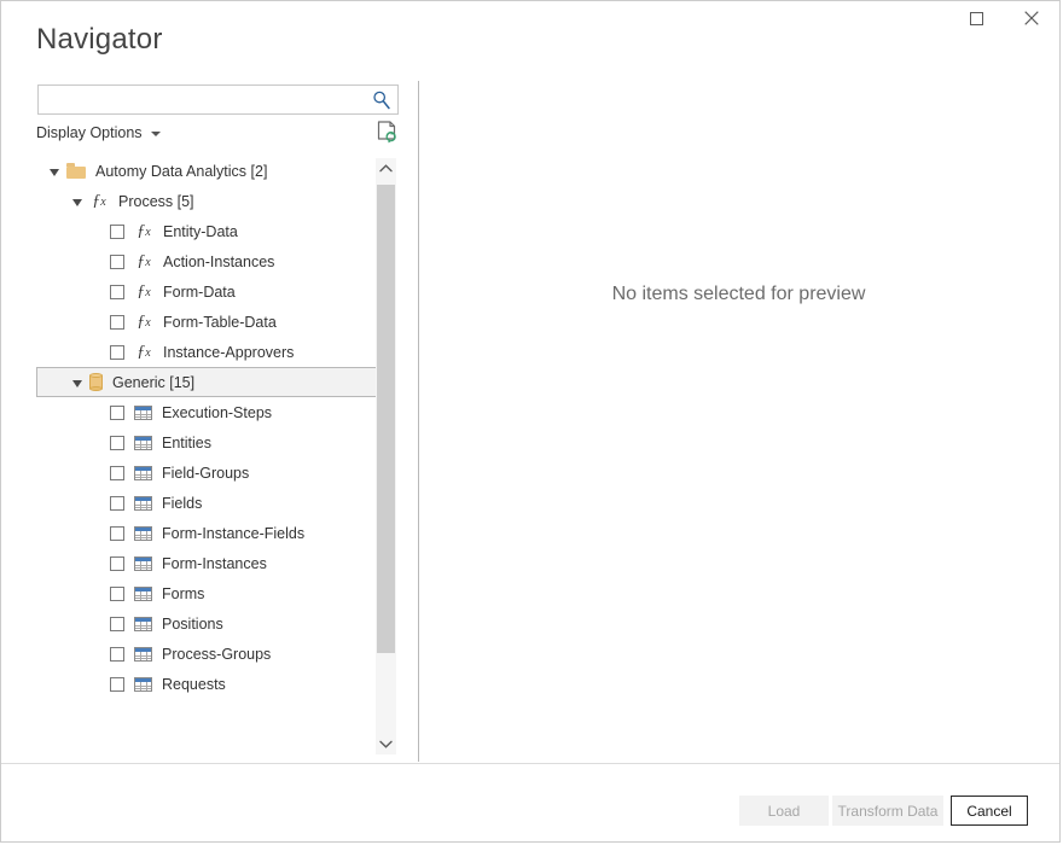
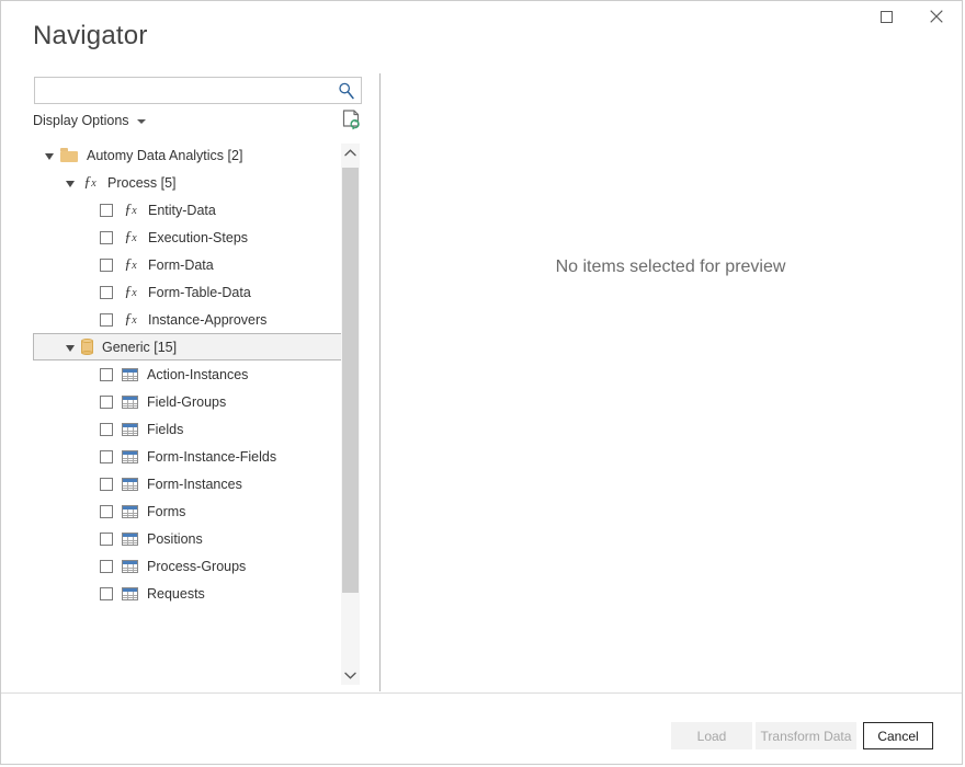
  Navigator
  Display Options
  Automy Data Analytics [2]
  ƒx
  Process [5]
  ƒx
  Entity-Data
  ƒx
- Action-Instances
+ Execution-Steps
  ƒx
  Form-Data
  ƒx
  Form-Table-Data
  ƒx
  Instance-Approvers
  Generic [15]
- Execution-Steps
+ Action-Instances
- Entities
  Field-Groups
  Fields
  Form-Instance-Fields
  Form-Instances
  Forms
  Positions
  Process-Groups
  Requests
  No items selected for preview
  Load
  Transform Data
  Cancel
